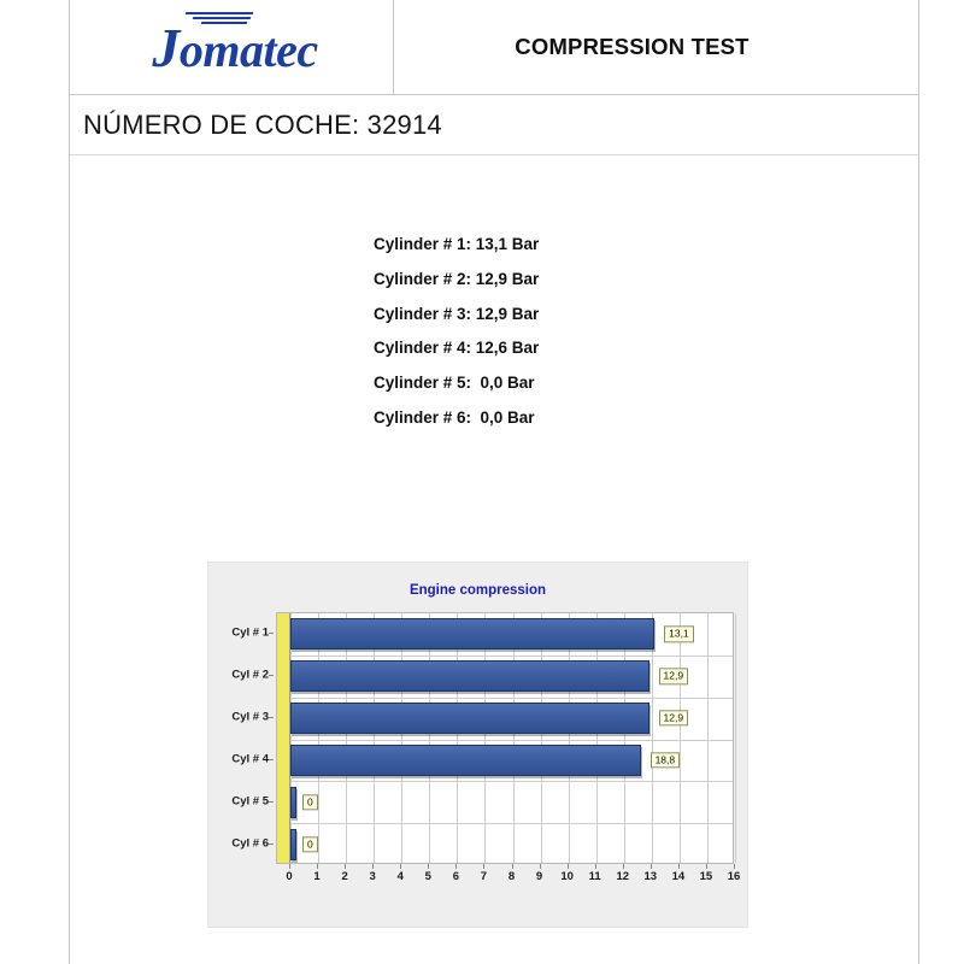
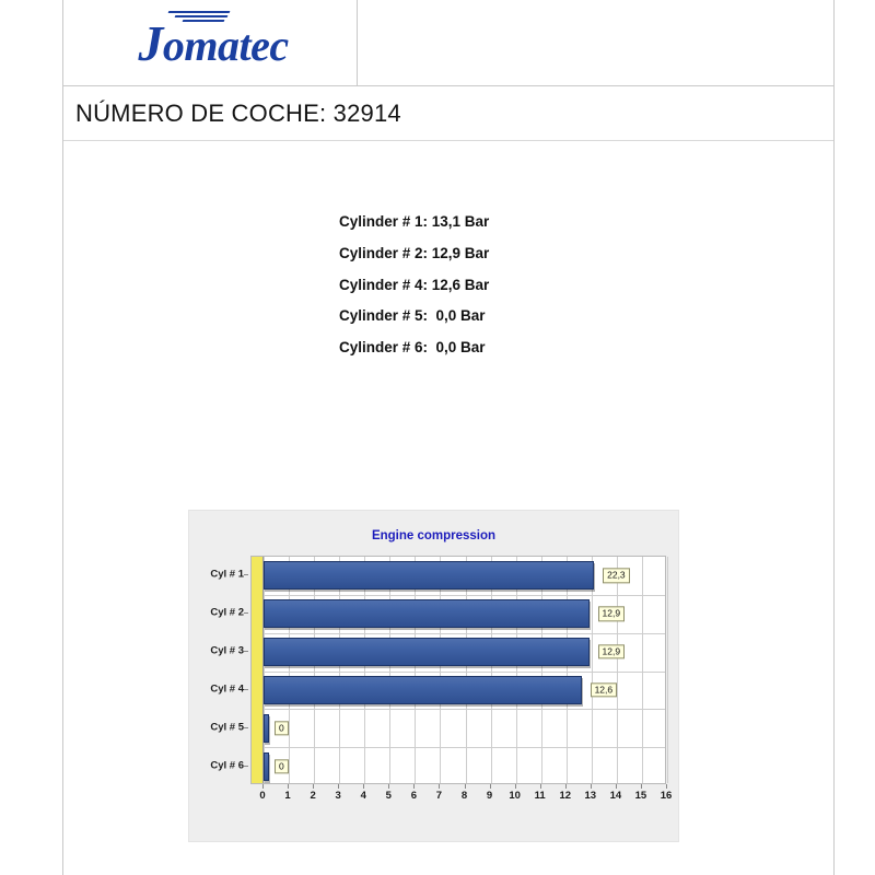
  Jomatec
- COMPRESSION TEST
  NÚMERO DE COCHE: 32914
  Cylinder # 1: 13,1 Bar
  Cylinder # 2: 12,9 Bar
- Cylinder # 3: 12,9 Bar
  Cylinder # 4: 12,6 Bar
  Cylinder # 5: 0,0 Bar
  Cylinder # 6: 0,0 Bar
  Engine compression
  Cyl # 1
  Cyl # 2
  Cyl # 3
  Cyl # 4
  Cyl # 5
  Cyl # 6
- 13,1
+ 22,3
  12,9
  12,9
- 18,8
+ 12,6
  0
  0
  0
  1
  2
  3
  4
  5
  6
  7
  8
  9
  10
  11
  12
  13
  14
  15
  16
